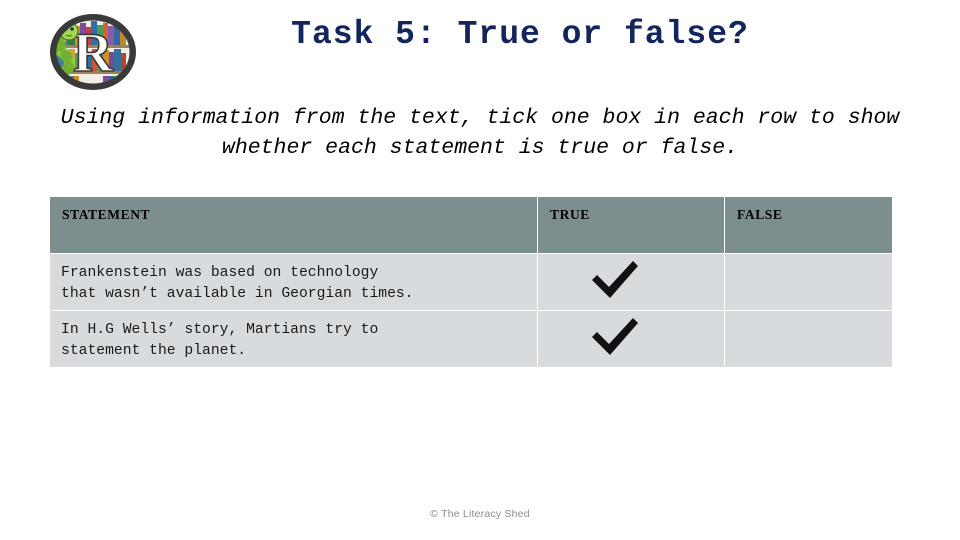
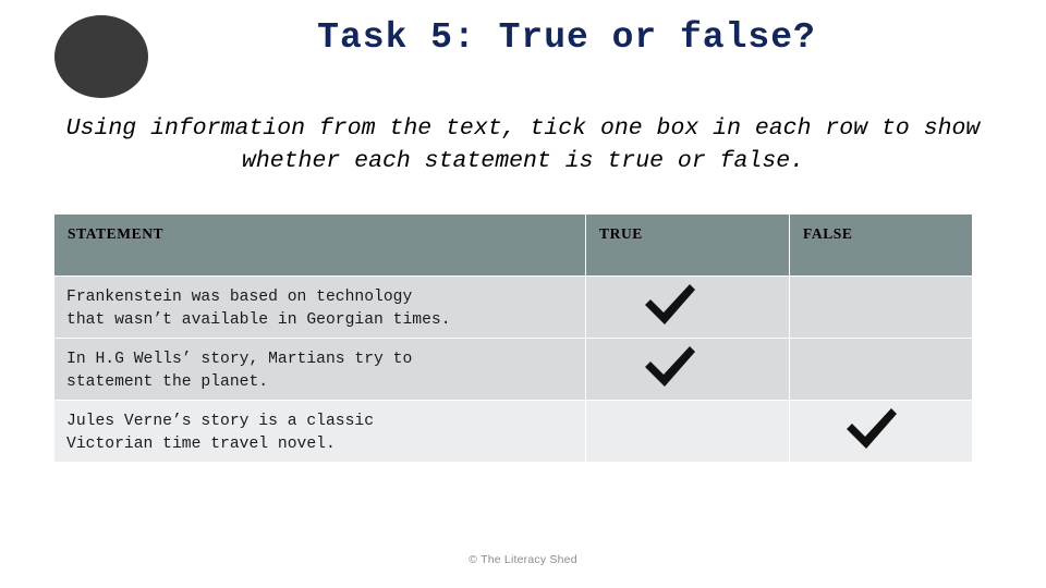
- R
  Task 5: True or false?
  Using information from the text, tick one box in each row to show whether each statement is true or false.
  STATEMENT	TRUE	FALSE
  Frankenstein was based on technology that wasn’t available in Georgian times.
  In H.G Wells’ story, Martians try to statement the planet.
+ Jules Verne’s story is a classic Victorian time travel novel.
  © The Literacy Shed
